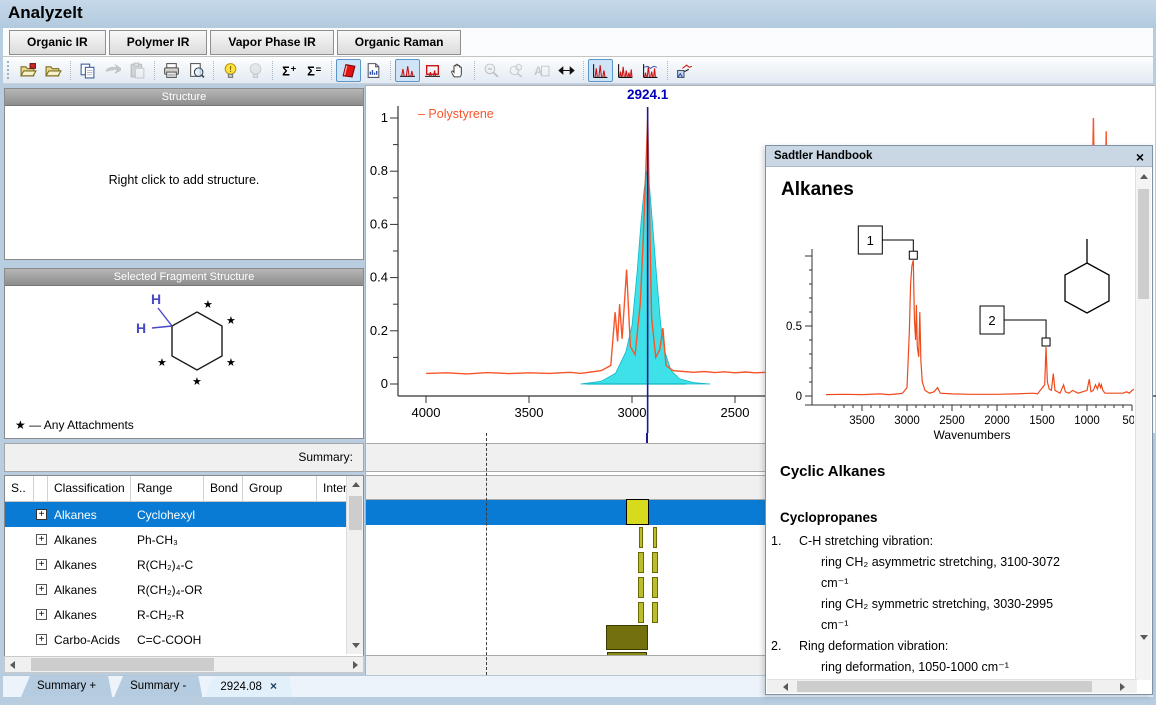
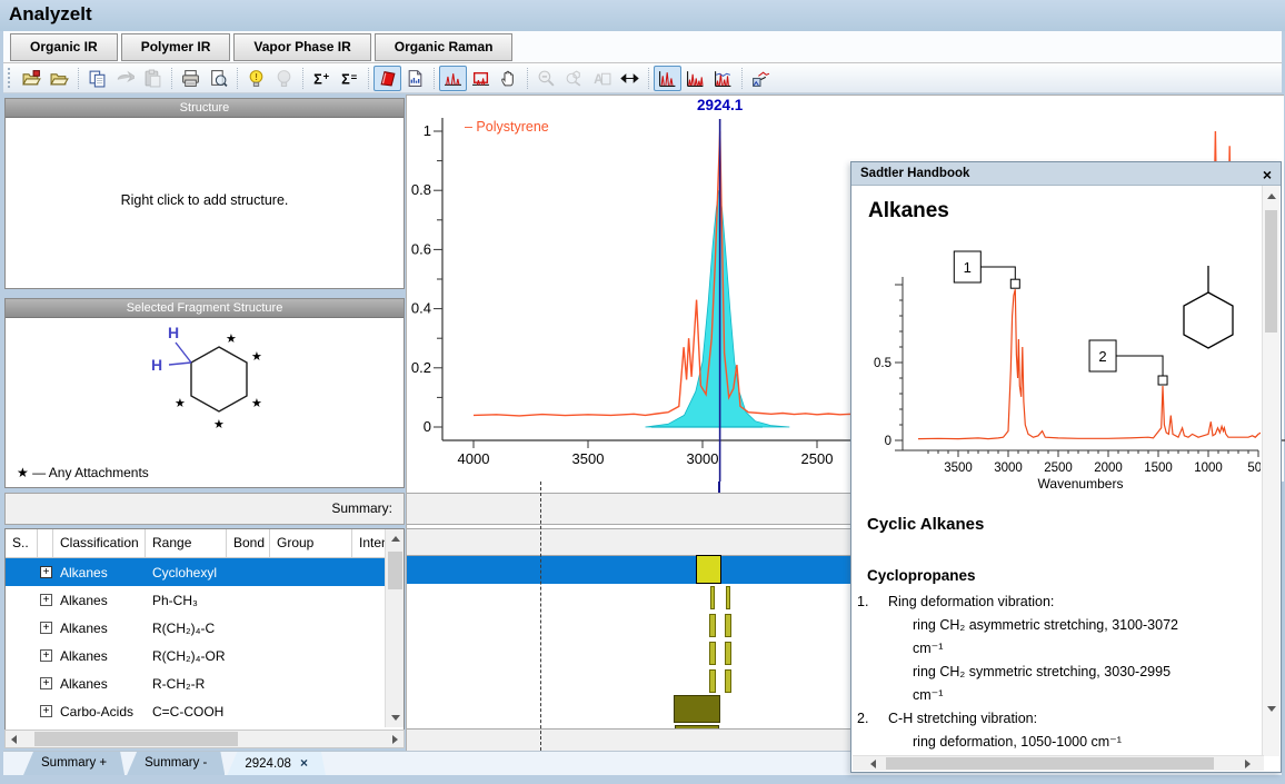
  Analyzelt
  Organic IR
  Polymer IR
  Vapor Phase IR
  Organic Raman
  !
  Σ
  +
  Σ
  =
  A
  Structure
  Right click to add structure.
  Selected Fragment Structure
  H
  H
  ★
  ★
  ★
  ★
  ★
  ★ — Any Attachments
  Summary:
  S..
  Classification
  Range
  Bond
  Group
  Inte
  +
  Alkanes
  Cyclohexyl
  +
  Alkanes
  Ph-CH₃
  +
  Alkanes
  R(CH₂)₄-C
  +
  Alkanes
  R(CH₂)₄-OR
  +
  Alkanes
  R-CH₂-R
  +
  Carbo-Acids
  C=C-COOH
  0
  0.2
  0.4
  0.6
  0.8
  1
  4000
  3500
  3000
  2500
  2924.1
  – Polystyrene
  Sadtler Handbook
  ×
  Alkanes
  0
  0.5
  3500
  3000
  2500
  2000
  1500
  1000
  Wavenumbers
  1
  2
  Cyclic Alkanes
  Cyclopropanes
  1.
- C-H stretching vibration:
+ Ring deformation vibration:
  ring CH₂ asymmetric stretching, 3100-3072
  cm⁻¹
  ring CH₂ symmetric stretching, 3030-2995
  cm⁻¹
  2.
- Ring deformation vibration:
+ C-H stretching vibration:
  ring deformation, 1050-1000 cm⁻¹
  Summary +
  Summary -
  2924.08 ×
